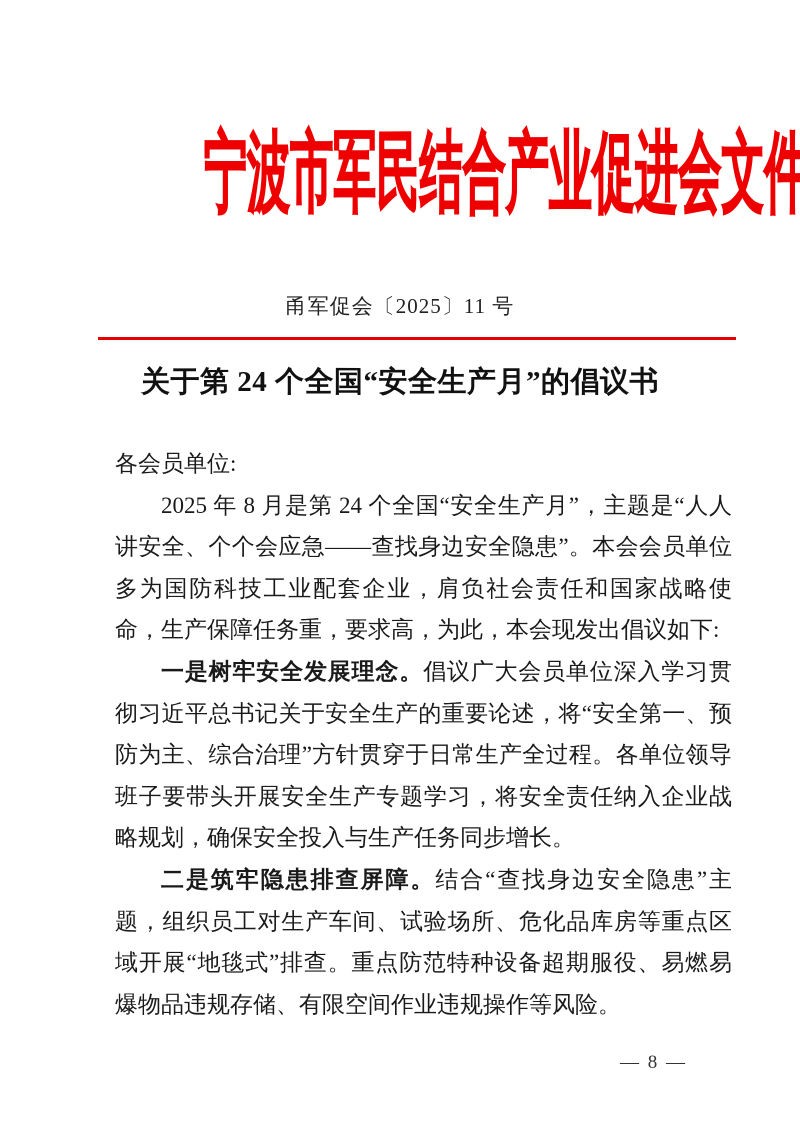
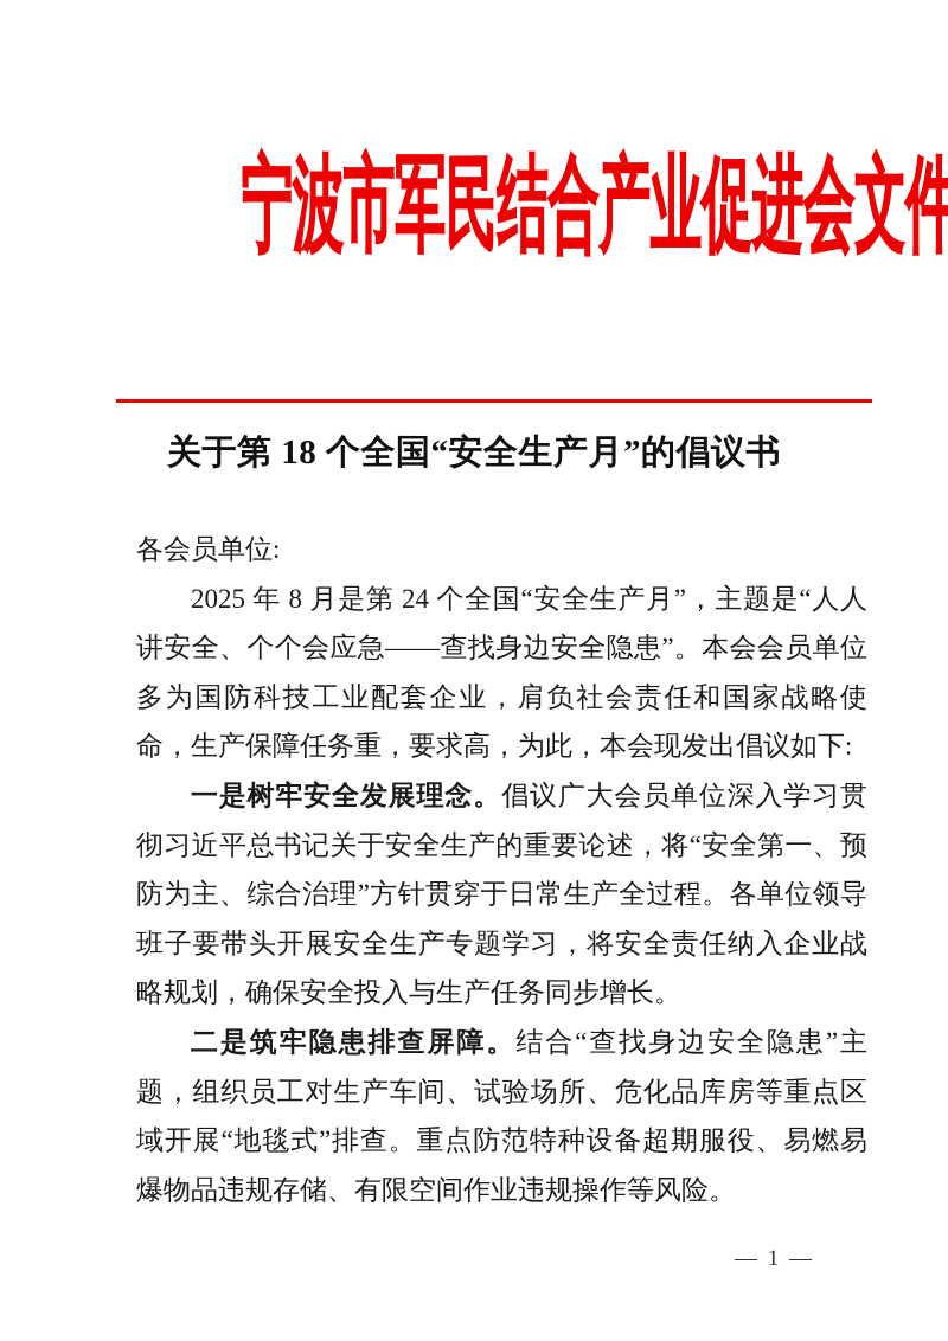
  宁波市军民结合产业促进会文件
- 甬军促会〔2025〕11 号
- 关于第 24 个全国“安全生产月”的倡议书
+ 关于第 18 个全国“安全生产月”的倡议书
  各会员单位:
  2025 年 8 月是第 24 个全国“安全生产月”，主题是“人人讲安全、个个会应急——查找身边安全隐患”。本会会员单位多为国防科技工业配套企业，肩负社会责任和国家战略使命，生产保障任务重，要求高，为此，本会现发出倡议如下:
  一是树牢安全发展理念。倡议广大会员单位深入学习贯彻习近平总书记关于安全生产的重要论述，将“安全第一、预防为主、综合治理”方针贯穿于日常生产全过程。各单位领导班子要带头开展安全生产专题学习，将安全责任纳入企业战略规划，确保安全投入与生产任务同步增长。
  二是筑牢隐患排查屏障。结合“查找身边安全隐患”主题，组织员工对生产车间、试验场所、危化品库房等重点区域开展“地毯式”排查。重点防范特种设备超期服役、易燃易爆物品违规存储、有限空间作业违规操作等风险。
- — 8 —
+ — 1 —
